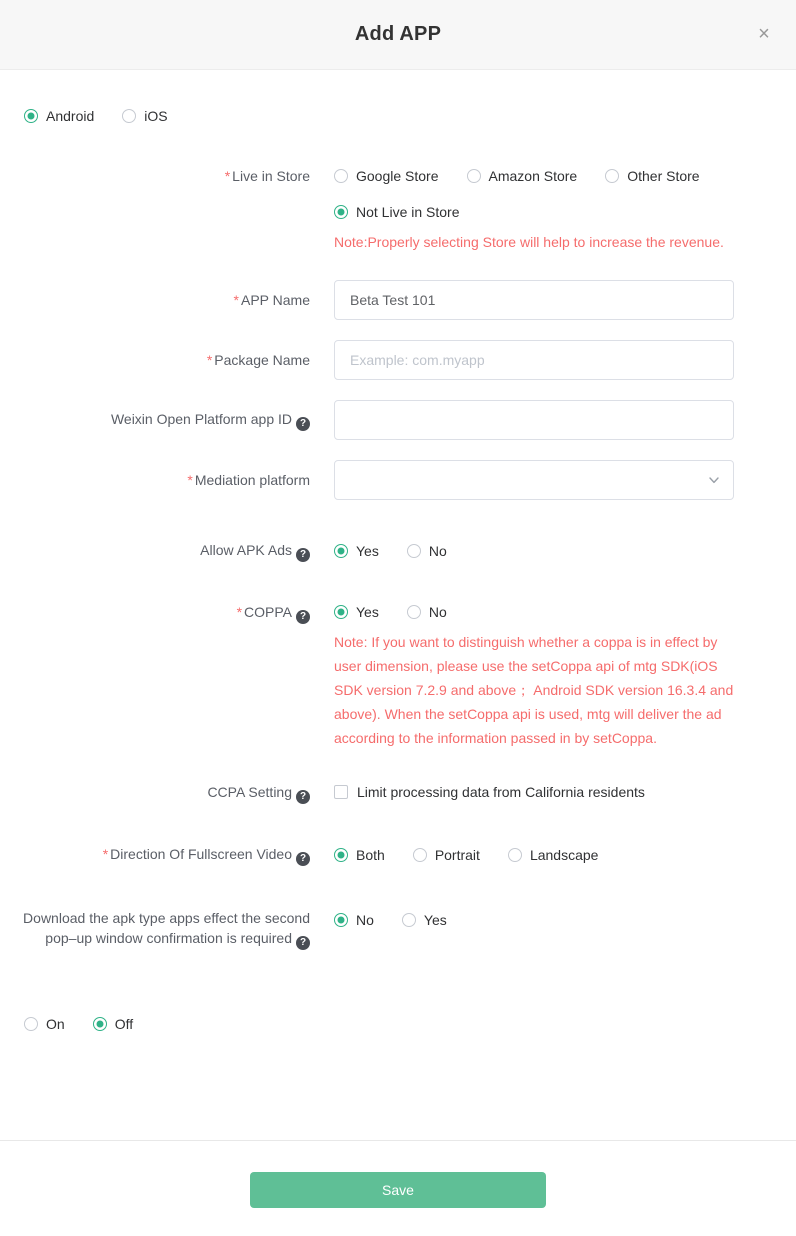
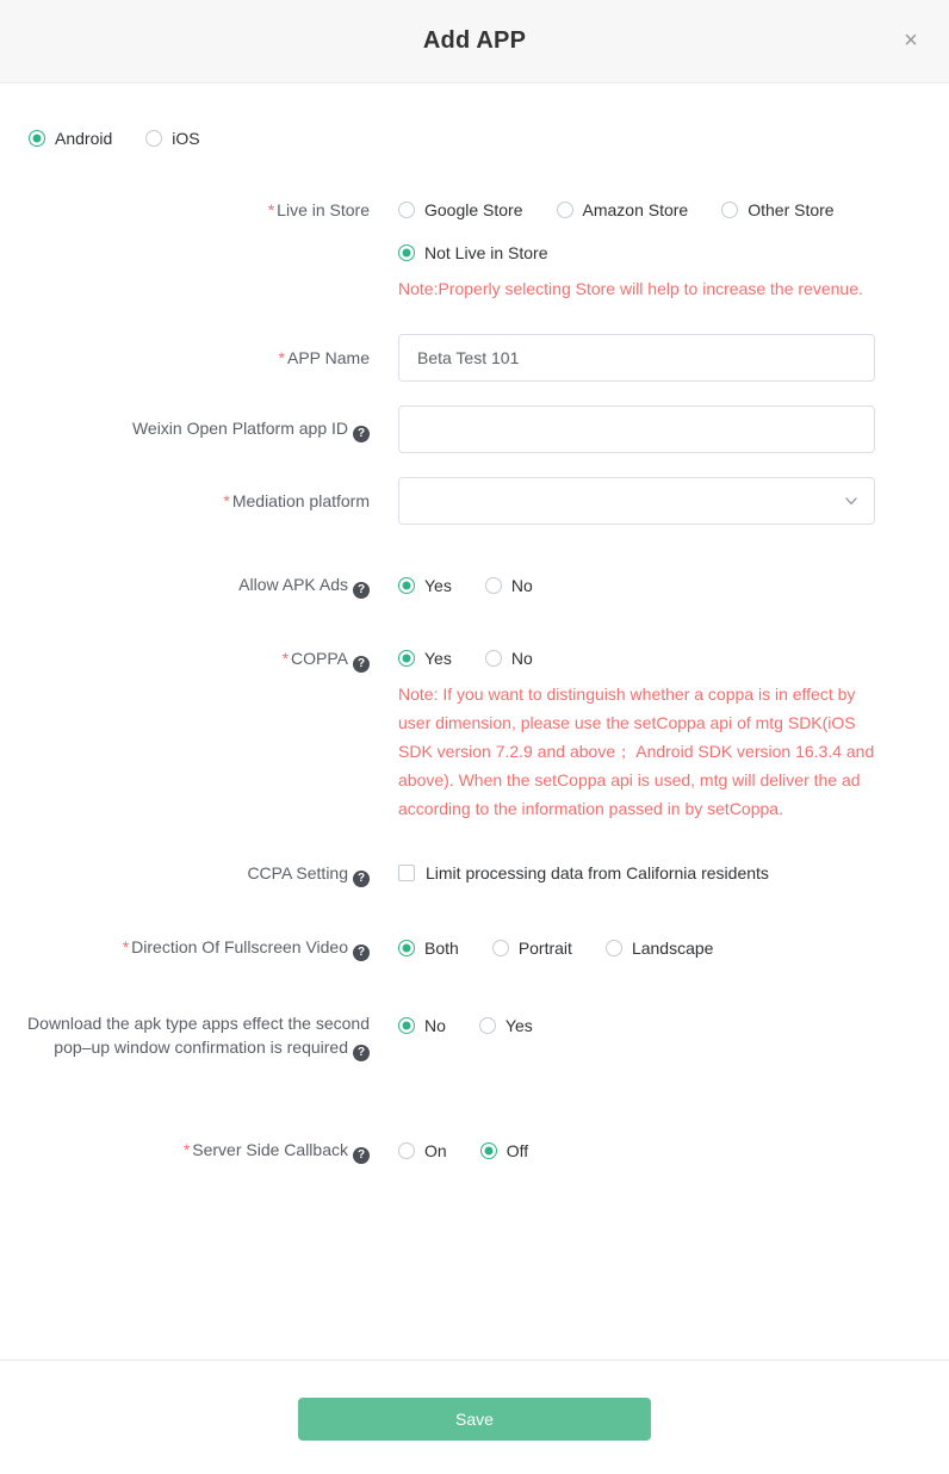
  Add APP
  ×
  Android
  iOS
  * Live in Store
  Google Store
  Amazon Store
  Other Store
  Not Live in Store
  Note:Properly selecting Store will help to increase the revenue.
  * APP Name
  Beta Test 101
- * Package Name
- Example: com.myapp
  Weixin Open Platform app ID ?
  * Mediation platform
  Allow APK Ads ?
  Yes
  No
  * COPPA ?
  Yes
  No
  Note: If you want to distinguish whether a coppa is in effect by user dimension, please use the setCoppa api of mtg SDK(iOS SDK version 7.2.9 and above； Android SDK version 16.3.4 and above). When the setCoppa api is used, mtg will deliver the ad according to the information passed in by setCoppa.
  CCPA Setting ?
  Limit processing data from California residents
  * Direction Of Fullscreen Video ?
  Both
  Portrait
  Landscape
  Download the apk type apps effect the second pop–up window confirmation is required ?
  No
  Yes
+ * Server Side Callback ?
  On
  Off
  Save
